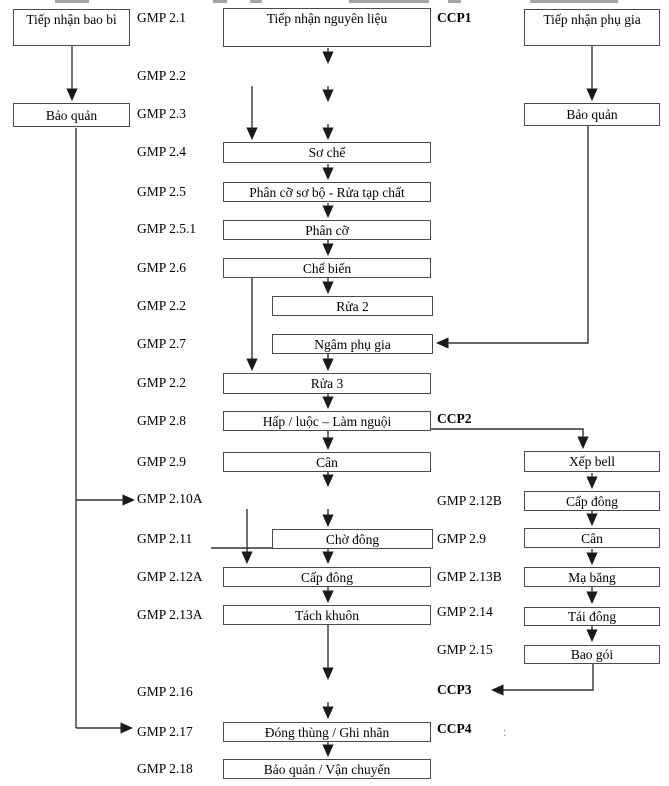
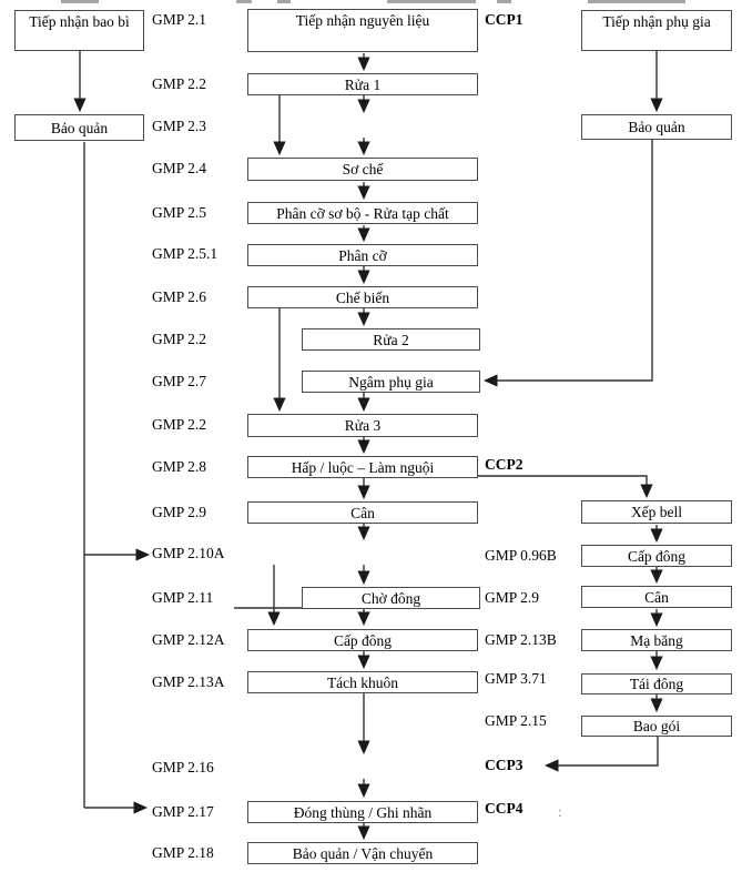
  Tiếp nhận bao bì
  Bảo quản
  Tiếp nhận phụ gia
  Bảo quản
  GMP 2.1
  GMP 2.2
  GMP 2.3
  GMP 2.4
  GMP 2.5
  GMP 2.5.1
  GMP 2.6
  GMP 2.2
  GMP 2.7
  GMP 2.2
  GMP 2.8
  GMP 2.9
  GMP 2.10A
  GMP 2.11
  GMP 2.12A
  GMP 2.13A
  GMP 2.16
  GMP 2.17
  GMP 2.18
  Tiếp nhận nguyên liệu
+ Rửa 1
  Sơ chế
  Phân cỡ sơ bộ - Rửa tạp chất
  Phân cỡ
  Chế biến
  Rửa 2
  Ngâm phụ gia
  Rửa 3
  Hấp / luộc – Làm nguội
  Cân
  Chờ đông
  Cấp đông
  Tách khuôn
  Đóng thùng / Ghi nhãn
  Bảo quản / Vận chuyển
  CCP1
  CCP2
  CCP3
  CCP4
- GMP 2.12B
+ GMP 0.96B
  GMP 2.9
  GMP 2.13B
- GMP 2.14
+ GMP 3.71
  GMP 2.15
  Xếp bell
  Cấp đông
  Cân
  Mạ băng
  Tái đông
  Bao gói
  :
